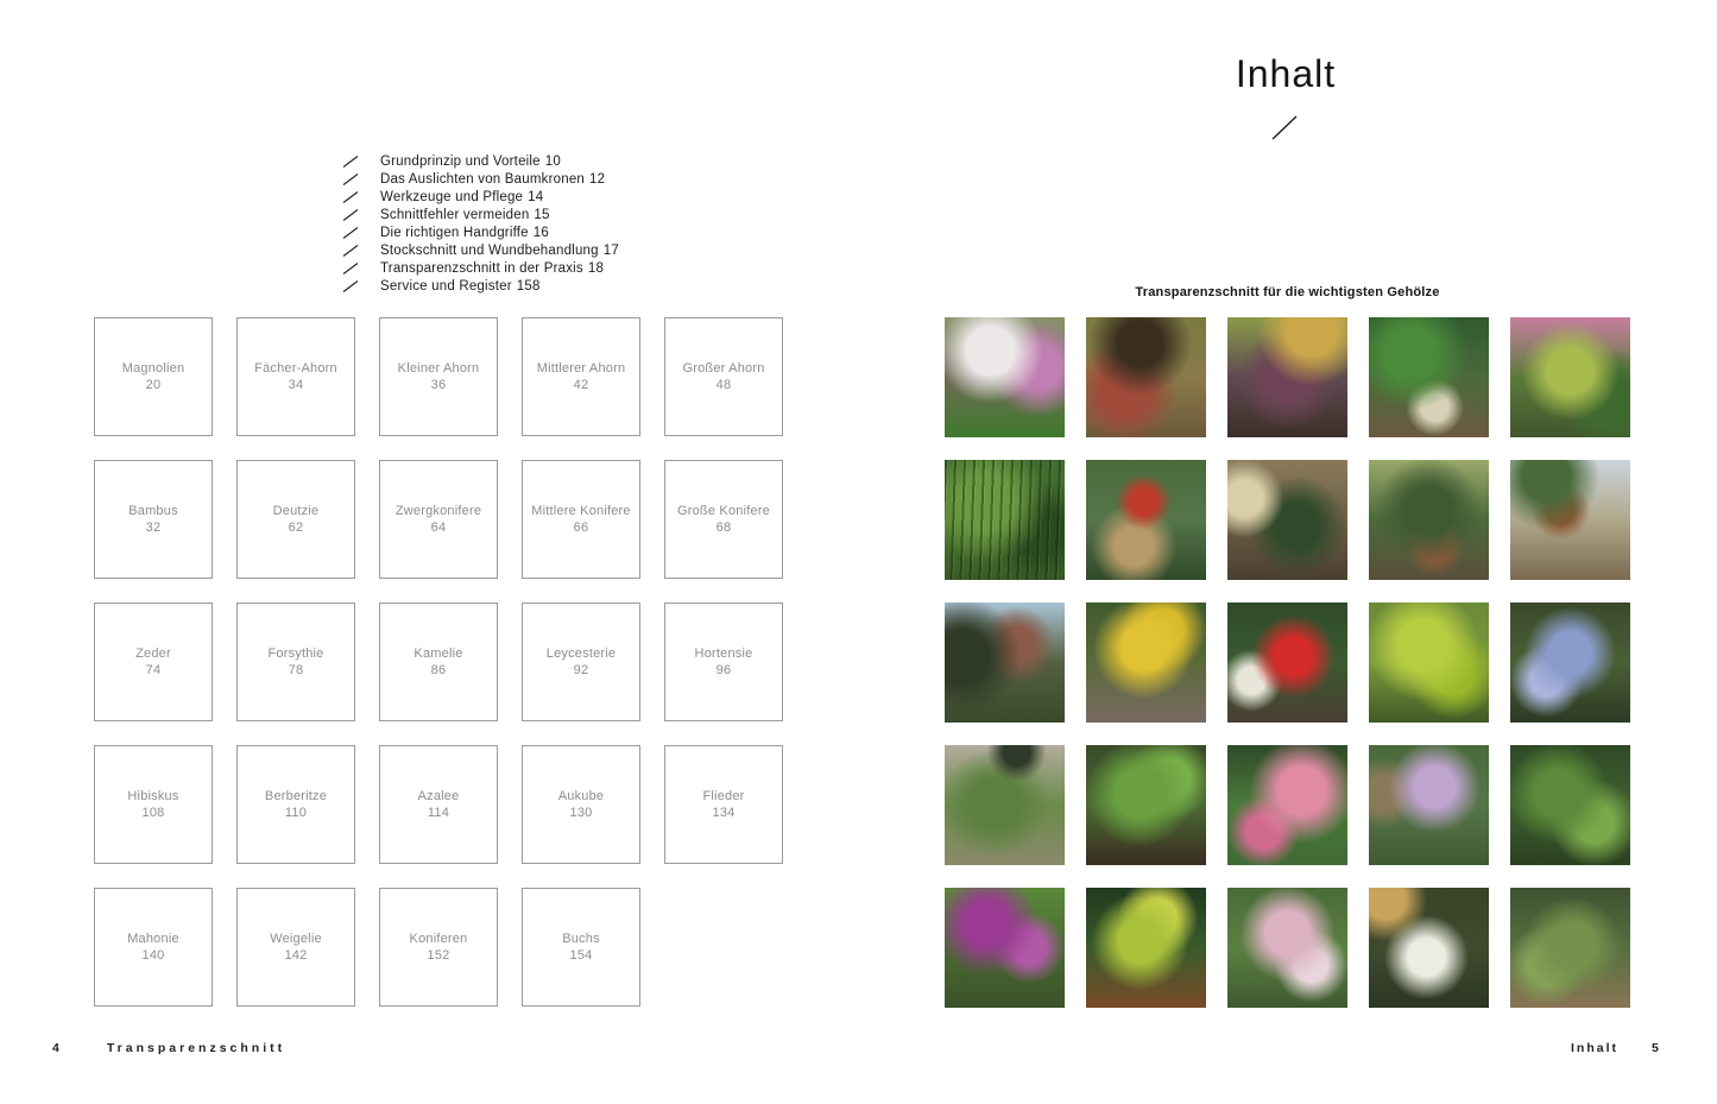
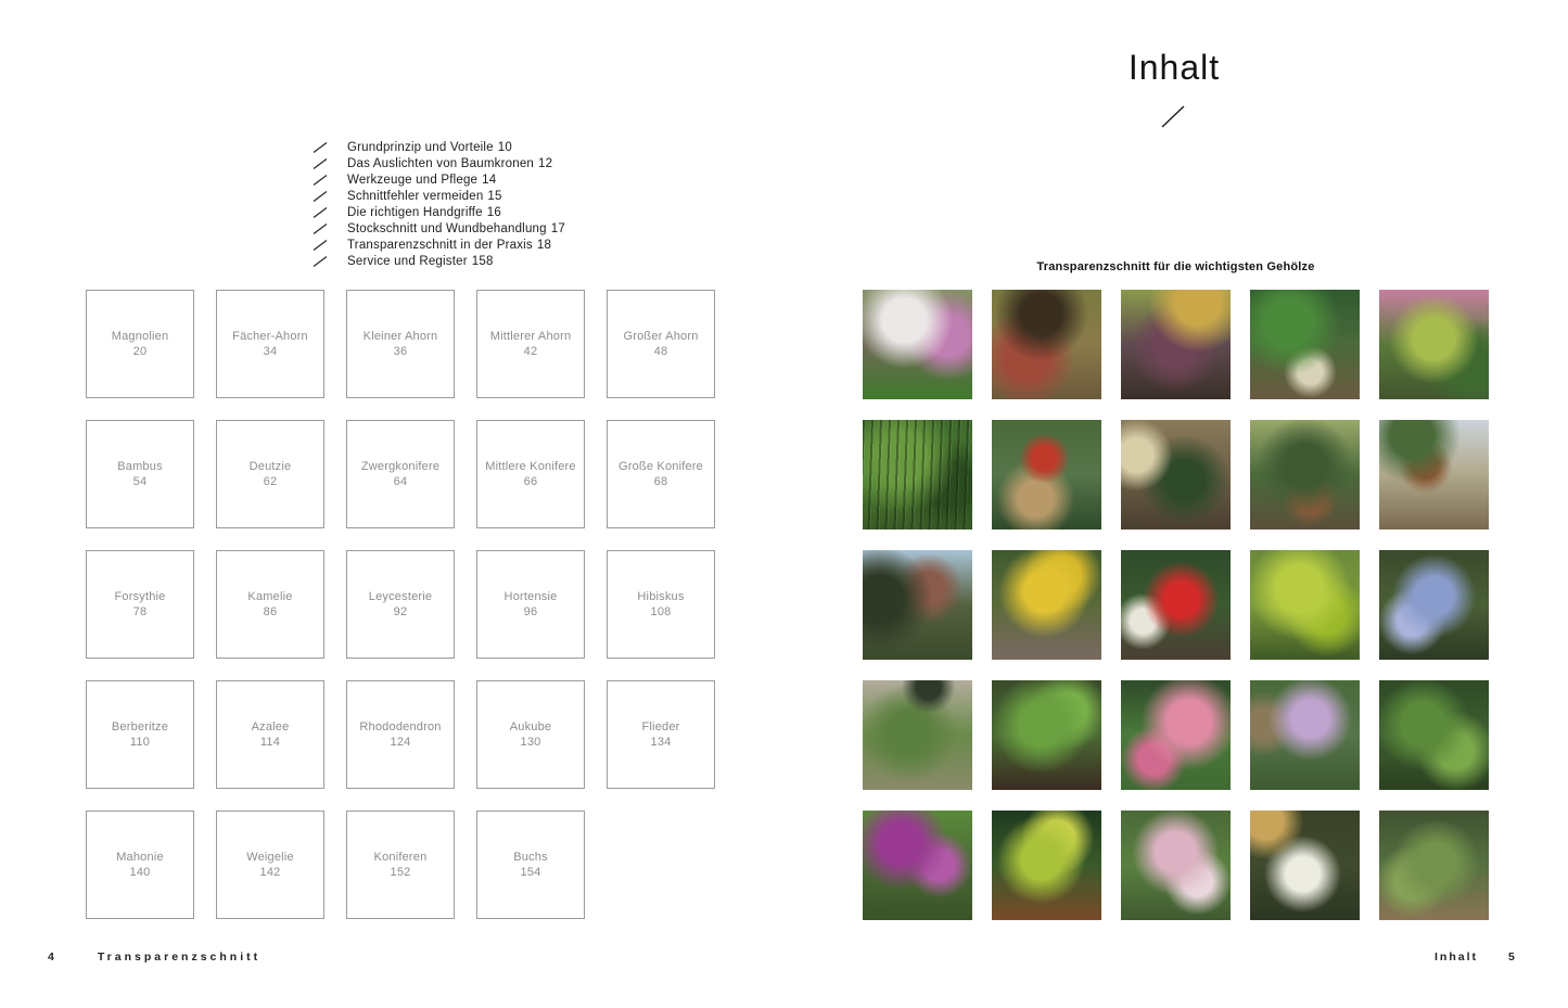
  Grundprinzip und Vorteile 10
  Das Auslichten von Baumkronen 12
  Werkzeuge und Pflege 14
  Schnittfehler vermeiden 15
  Die richtigen Handgriffe 16
  Stockschnitt und Wundbehandlung 17
  Transparenzschnitt in der Praxis 18
  Service und Register 158
  Magnolien
  20
  Fächer-Ahorn
  34
  Kleiner Ahorn
  36
  Mittlerer Ahorn
  42
  Großer Ahorn
  48
  Bambus
- 32
+ 54
  Deutzie
  62
  Zwergkonifere
  64
  Mittlere Konifere
  66
  Große Konifere
  68
- Zeder
- 74
  Forsythie
  78
  Kamelie
  86
  Leycesterie
  92
  Hortensie
  96
  Hibiskus
  108
  Berberitze
  110
  Azalee
  114
+ Rhododendron
+ 124
  Aukube
  130
  Flieder
  134
  Mahonie
  140
  Weigelie
  142
  Koniferen
  152
  Buchs
  154
  4
  Transparenzschnitt
  Inhalt
  Transparenzschnitt für die wichtigsten Gehölze
  Inhalt
  5
